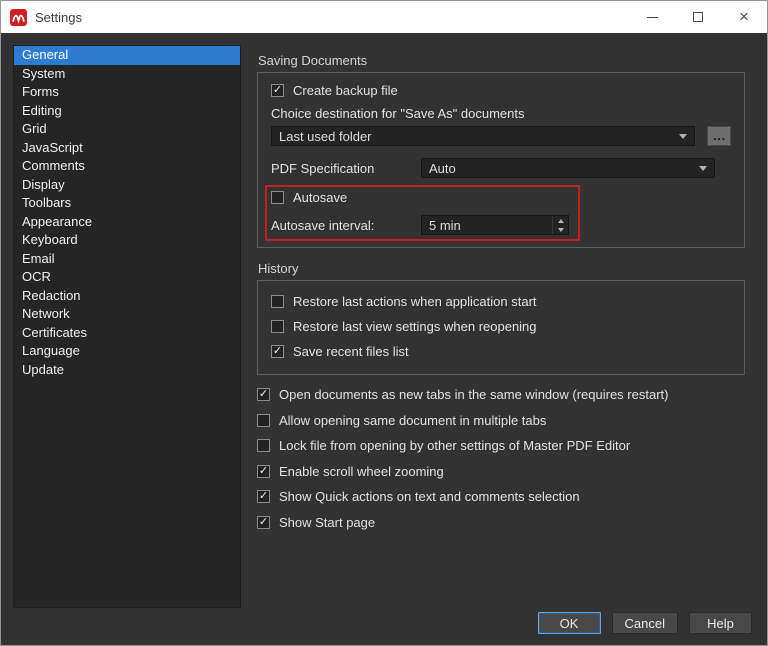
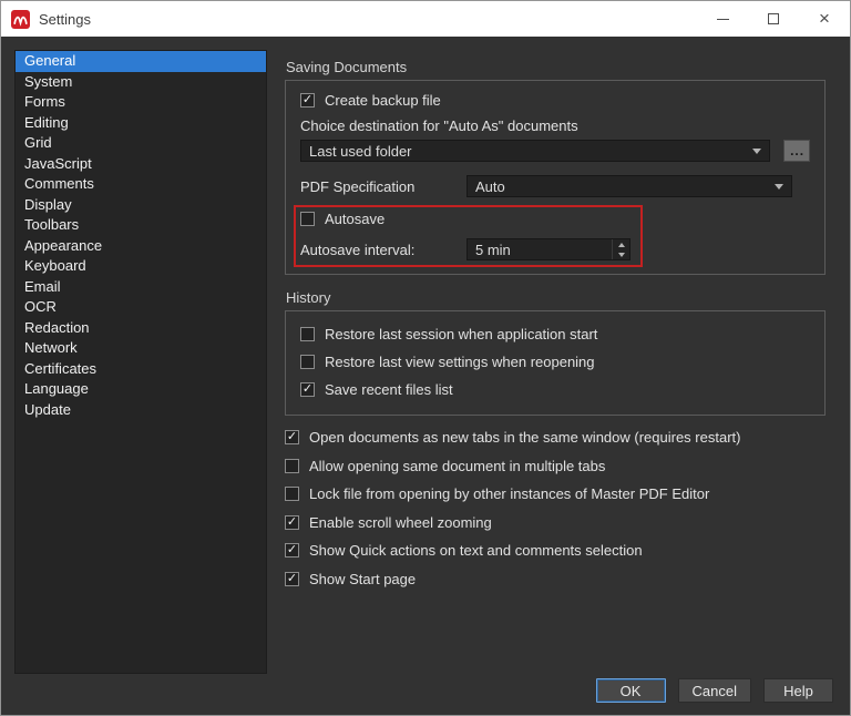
  Settings
  ×
  General
  System
  Forms
  Editing
  Grid
  JavaScript
  Comments
  Display
  Toolbars
  Appearance
  Keyboard
  Email
  OCR
  Redaction
  Network
  Certificates
  Language
  Update
  Saving Documents
  ✓
  Create backup file
- Choice destination for "Save As" documents
+ Choice destination for "Auto As" documents
  Last used folder
  ...
  PDF Specification
  Auto
  Autosave
  Autosave interval:
  5 min
  History
- Restore last actions when application start
+ Restore last session when application start
  Restore last view settings when reopening
  ✓
  Save recent files list
  ✓
  Open documents as new tabs in the same window (requires restart)
  Allow opening same document in multiple tabs
- Lock file from opening by other settings of Master PDF Editor
+ Lock file from opening by other instances of Master PDF Editor
  ✓
  Enable scroll wheel zooming
  ✓
  Show Quick actions on text and comments selection
  ✓
  Show Start page
  OK
  Cancel
  Help
